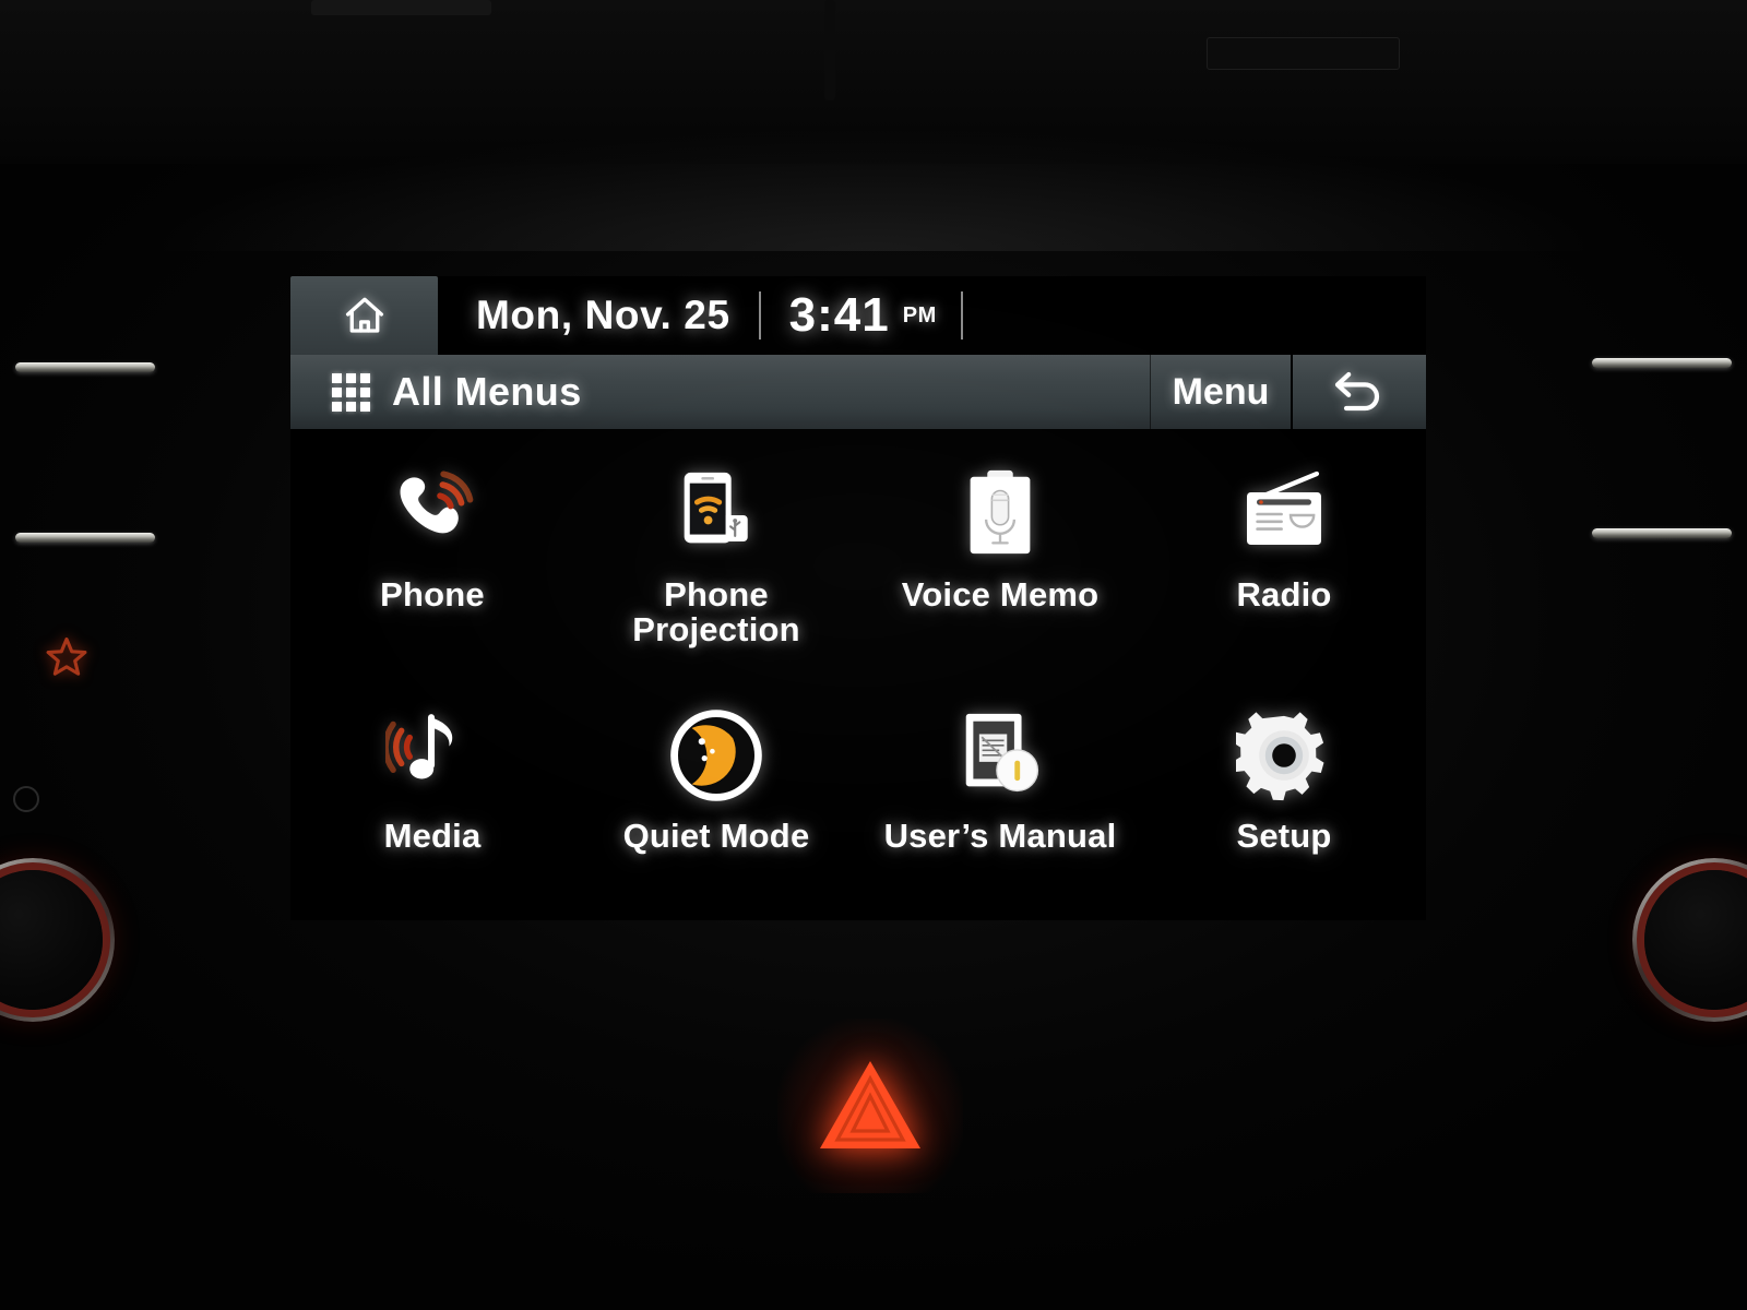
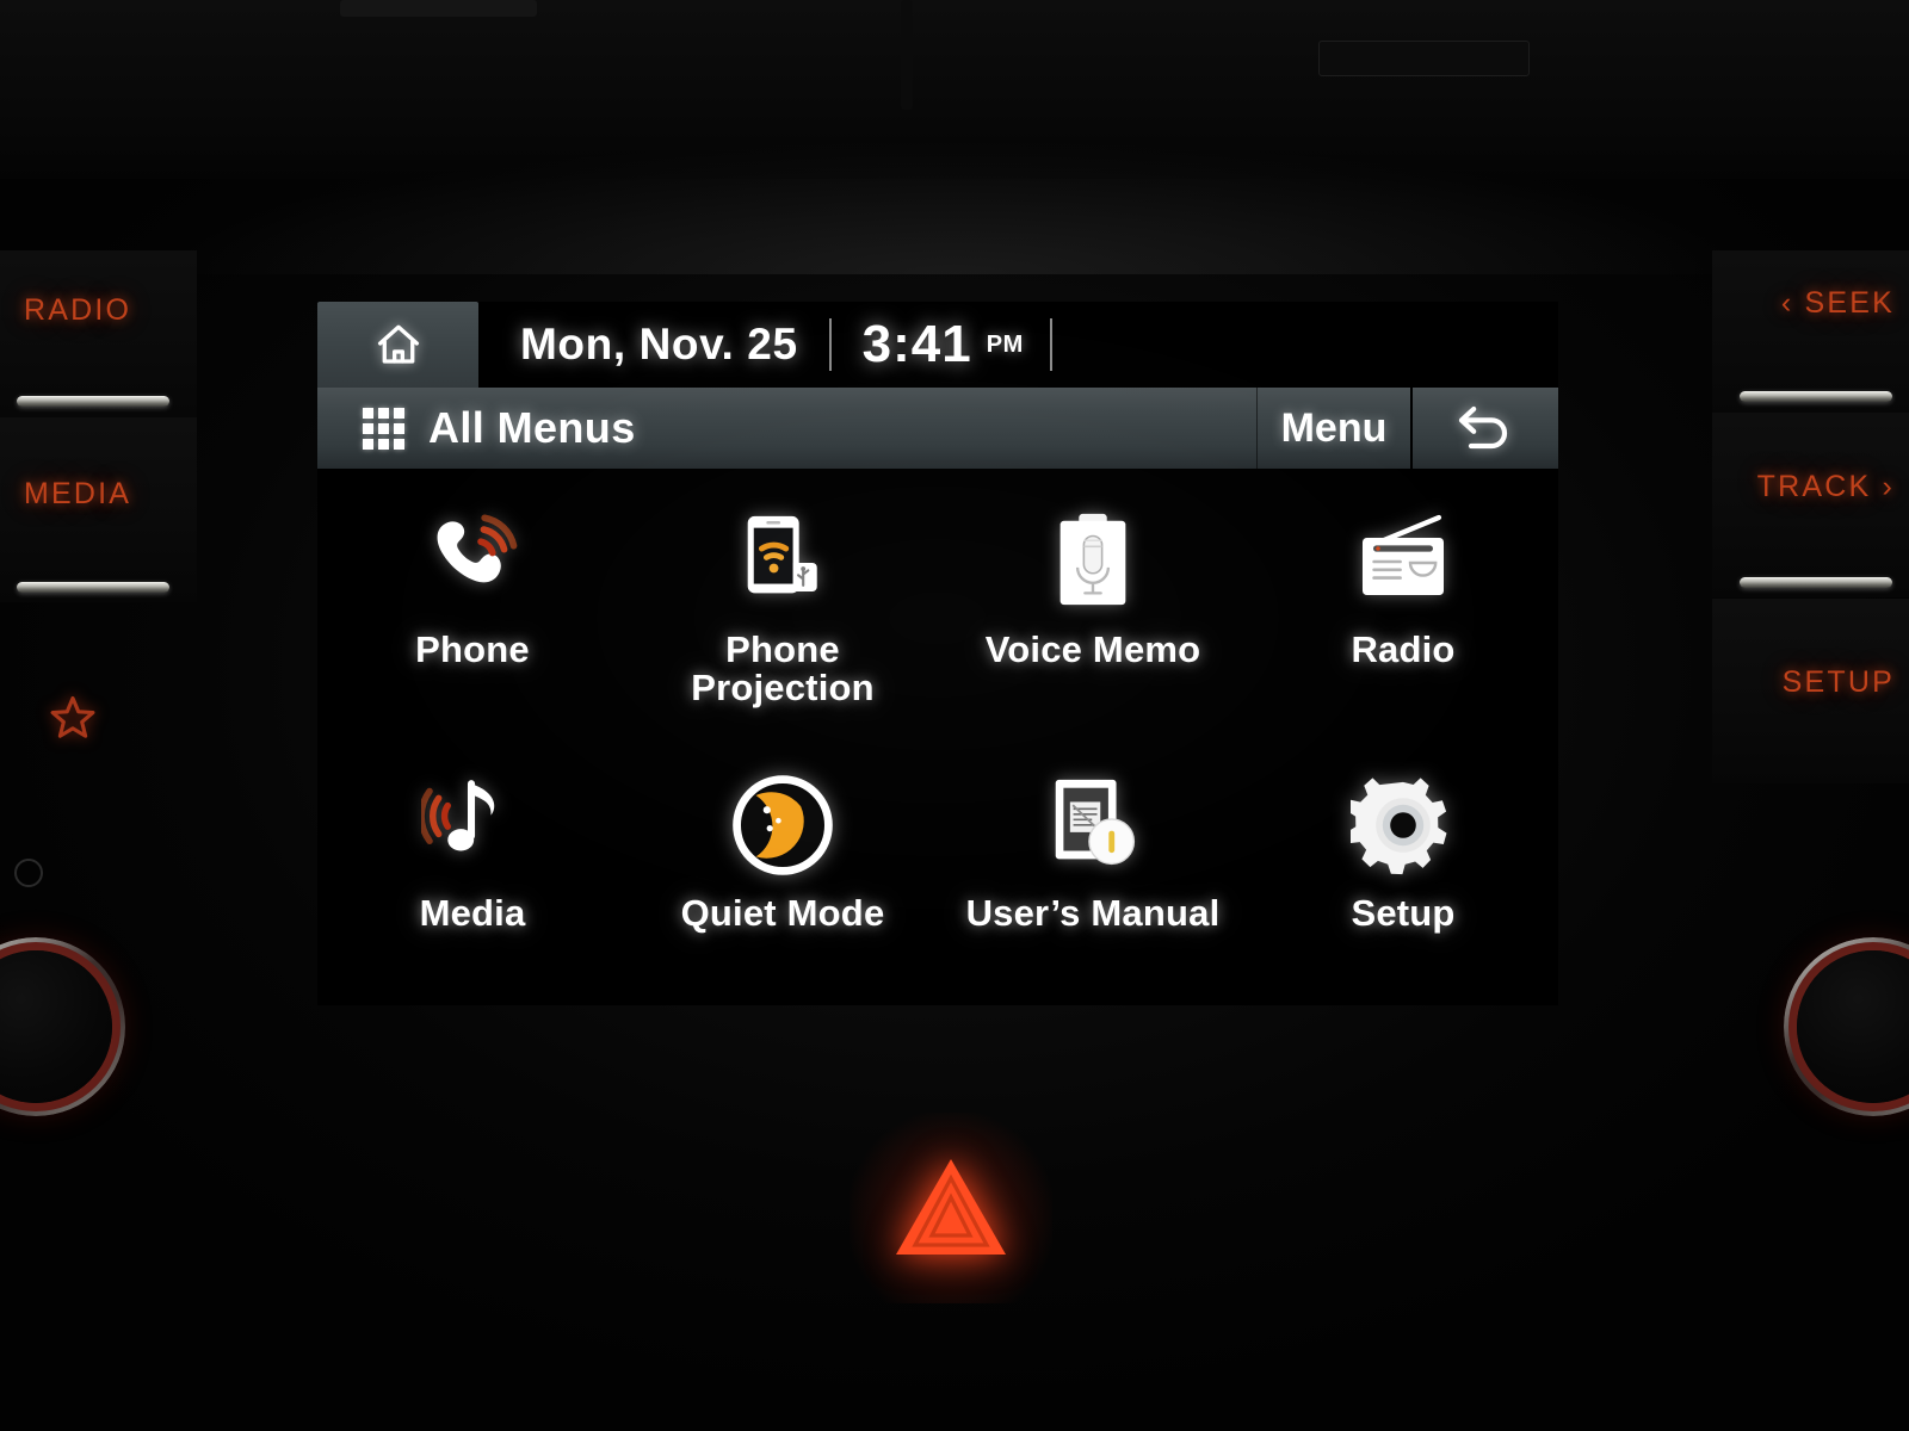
+ RADIO
+ MEDIA
+ ‹ SEEK
+ TRACK ›
+ SETUP
